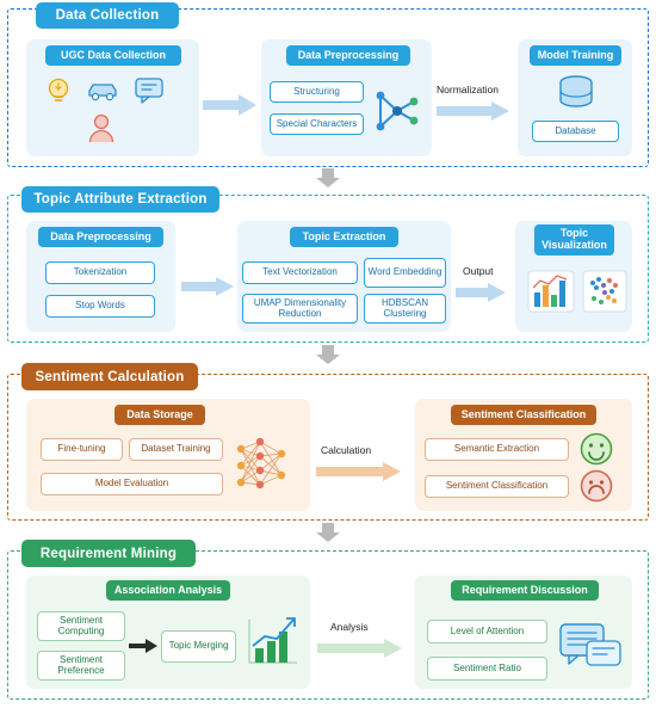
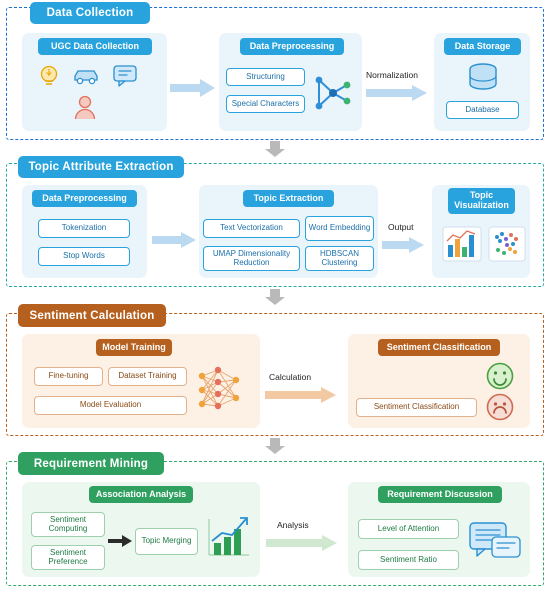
  Data Collection
  UGC Data Collection
  Data Preprocessing
  Structuring
  Special Characters
  Normalization
- Model Training
+ Data Storage
  Database
  Topic Attribute Extraction
  Data Preprocessing
  Tokenization
  Stop Words
  Topic Extraction
  Text Vectorization
  Word Embedding
  UMAP Dimensionality Reduction
  HDBSCAN Clustering
  Output
  Topic Visualization
  Sentiment Calculation
- Data Storage
+ Model Training
  Fine-tuning
  Dataset Training
  Model Evaluation
  Calculation
  Sentiment Classification
- Semantic Extraction
  Sentiment Classification
  Requirement Mining
  Association Analysis
  Sentiment Computing
  Sentiment Preference
  Topic Merging
  Analysis
  Requirement Discussion
  Level of Attention
  Sentiment Ratio
